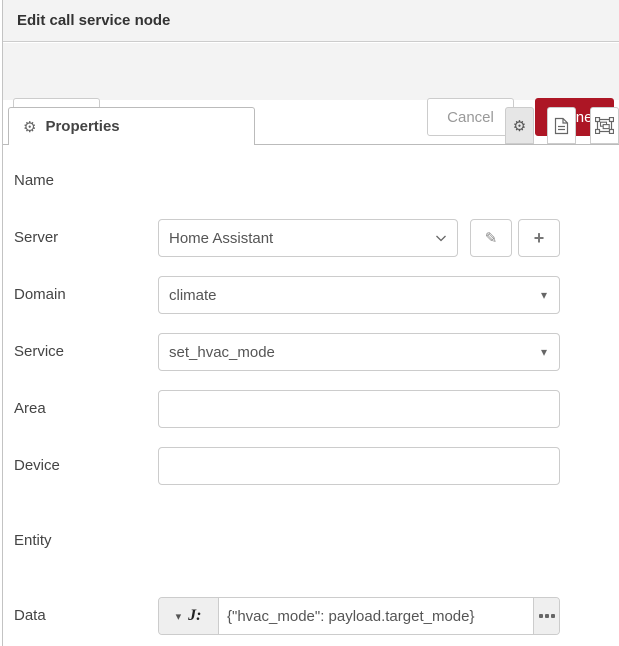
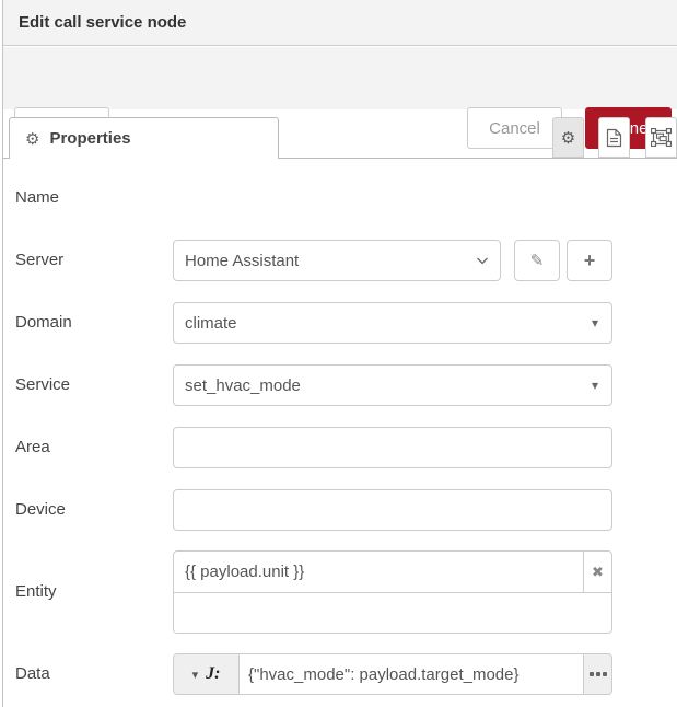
  Edit call service node
  Cancel
  ⚙
  Properties
  ⚙
  Name
  Server
  Home Assistant
  ✎
  +
  Domain
  climate
  ▾
  Service
  set_hvac_mode
  ▾
  Area
  Device
  Entity
+ {{ payload.unit }}
+ ✖
  Data
  ▾
  J:
  {"hvac_mode": payload.target_mode}
